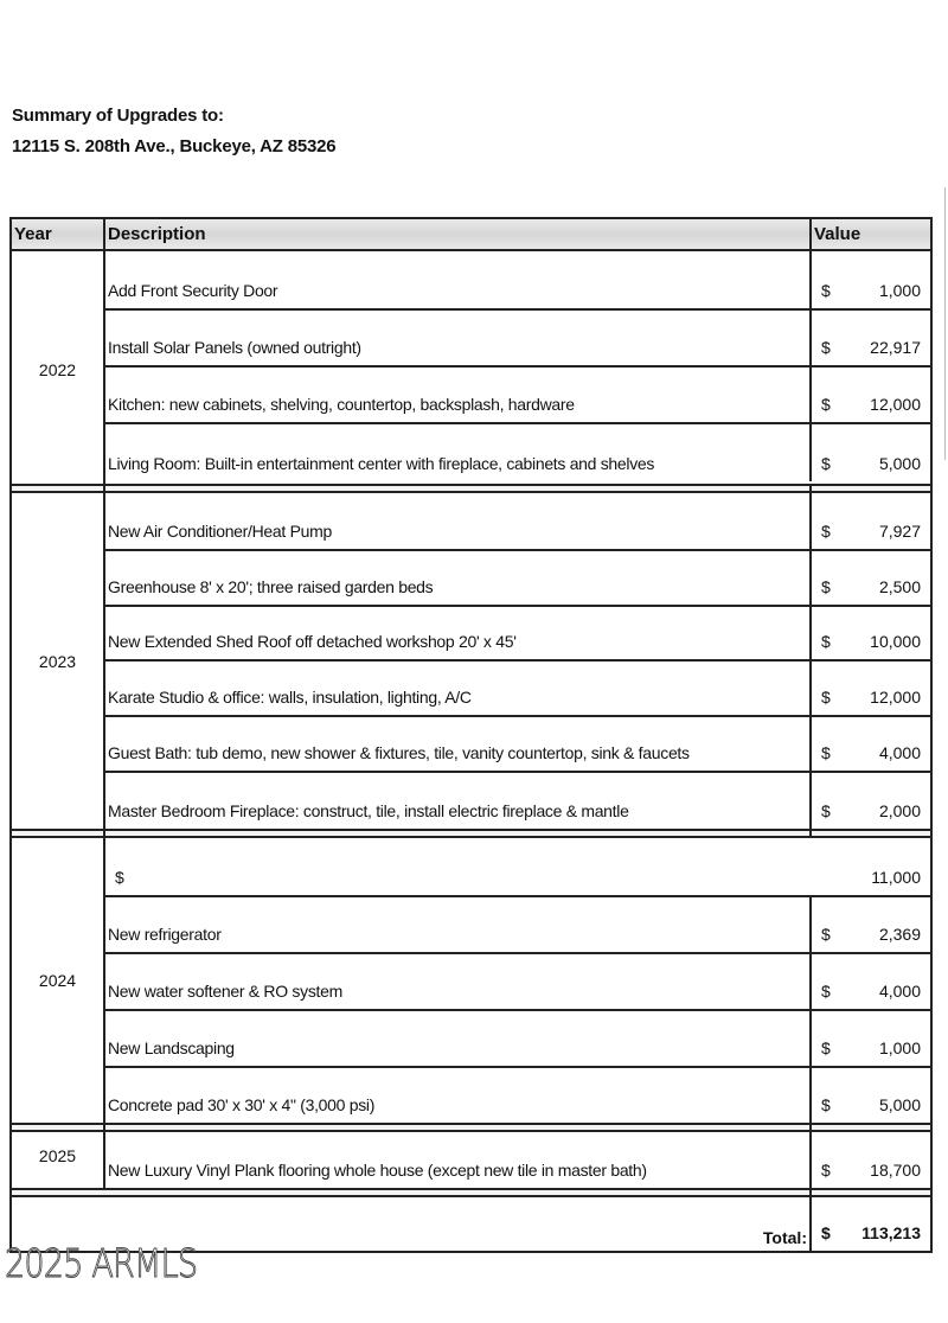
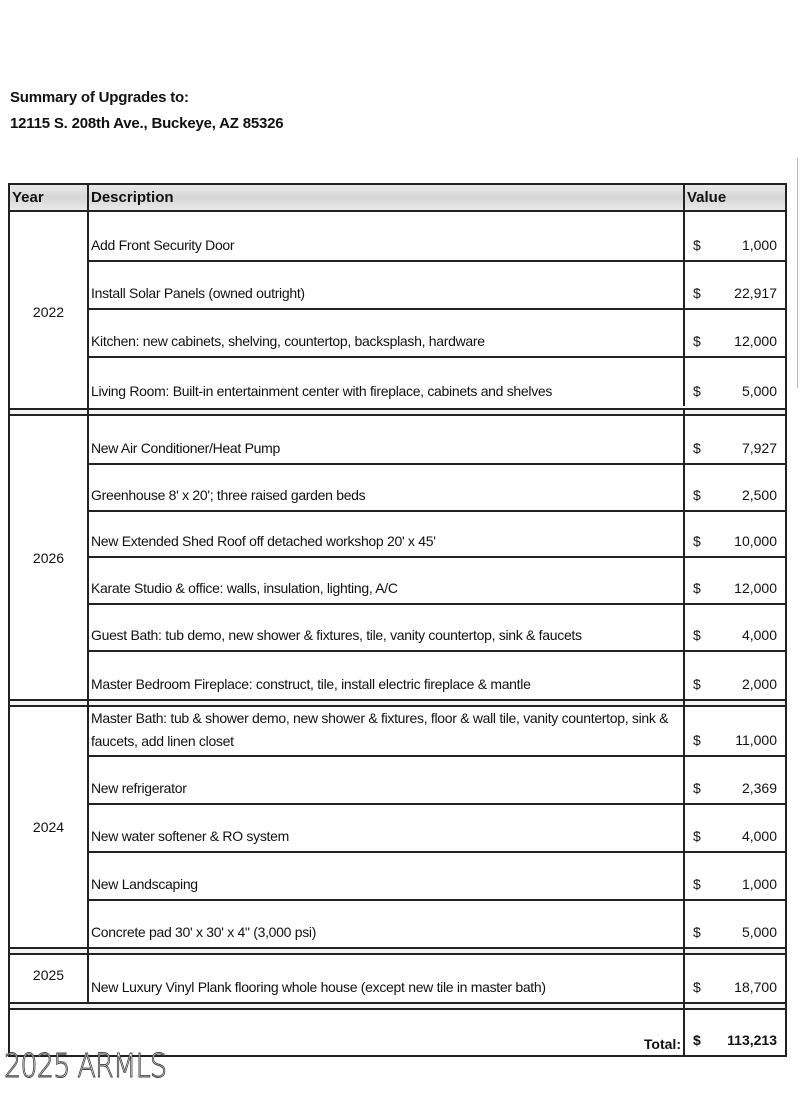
  Summary of Upgrades to:
  12115 S. 208th Ave., Buckeye, AZ 85326
  Year
  Description
  Value
  2022
  Add Front Security Door
  $
  1,000
  Install Solar Panels (owned outright)
  $
  22,917
  Kitchen: new cabinets, shelving, countertop, backsplash, hardware
  $
  12,000
  Living Room: Built-in entertainment center with fireplace, cabinets and shelves
  $
  5,000
- 2023
+ 2026
  New Air Conditioner/Heat Pump
  $
  7,927
  Greenhouse 8' x 20'; three raised garden beds
  $
  2,500
  New Extended Shed Roof off detached workshop 20' x 45'
  $
  10,000
  Karate Studio & office: walls, insulation, lighting, A/C
  $
  12,000
  Guest Bath: tub demo, new shower & fixtures, tile, vanity countertop, sink & faucets
  $
  4,000
  Master Bedroom Fireplace: construct, tile, install electric fireplace & mantle
  $
  2,000
  2024
+ Master Bath: tub & shower demo, new shower & fixtures, floor & wall tile, vanity countertop, sink & faucets, add linen closet
  $
  11,000
  New refrigerator
  $
  2,369
  New water softener & RO system
  $
  4,000
  New Landscaping
  $
  1,000
  Concrete pad 30' x 30' x 4" (3,000 psi)
  $
  5,000
  2025
  New Luxury Vinyl Plank flooring whole house (except new tile in master bath)
  $
  18,700
  Total:
  $
  113,213
  2025 ARMLS
